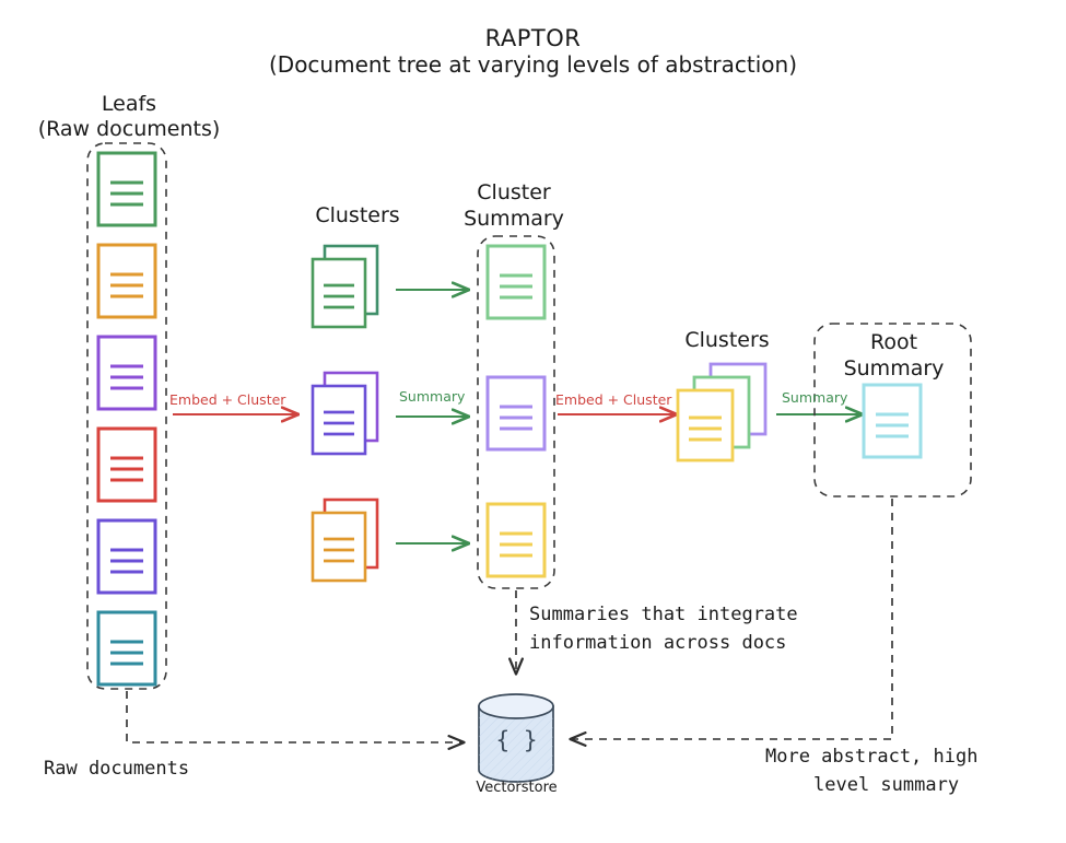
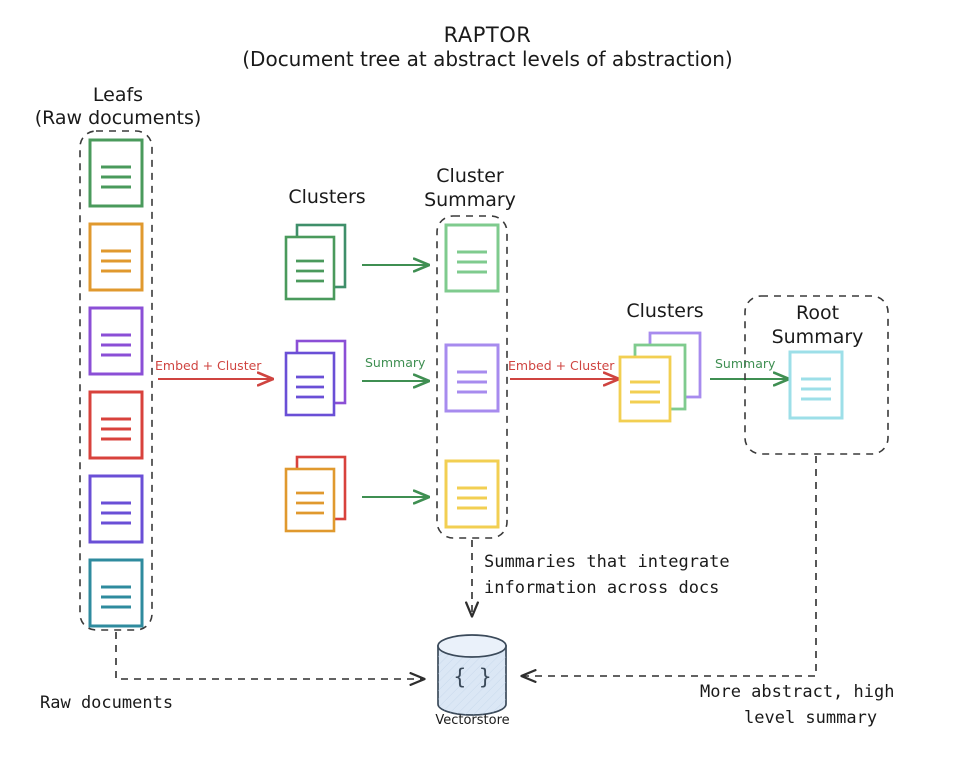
  RAPTOR
- (Document tree at varying levels of abstraction)
+ (Document tree at abstract levels of abstraction)
  Leafs
  (Raw documents)
  Clusters
  Cluster
  Summary
  Clusters
  Root
  Summary
  Embed + Cluster
  Summary
  Embed + Cluster
  Summary
  Summaries that integrate
  information across docs
  Raw documents
  More abstract, high
  level summary
  { }
  Vectorstore
